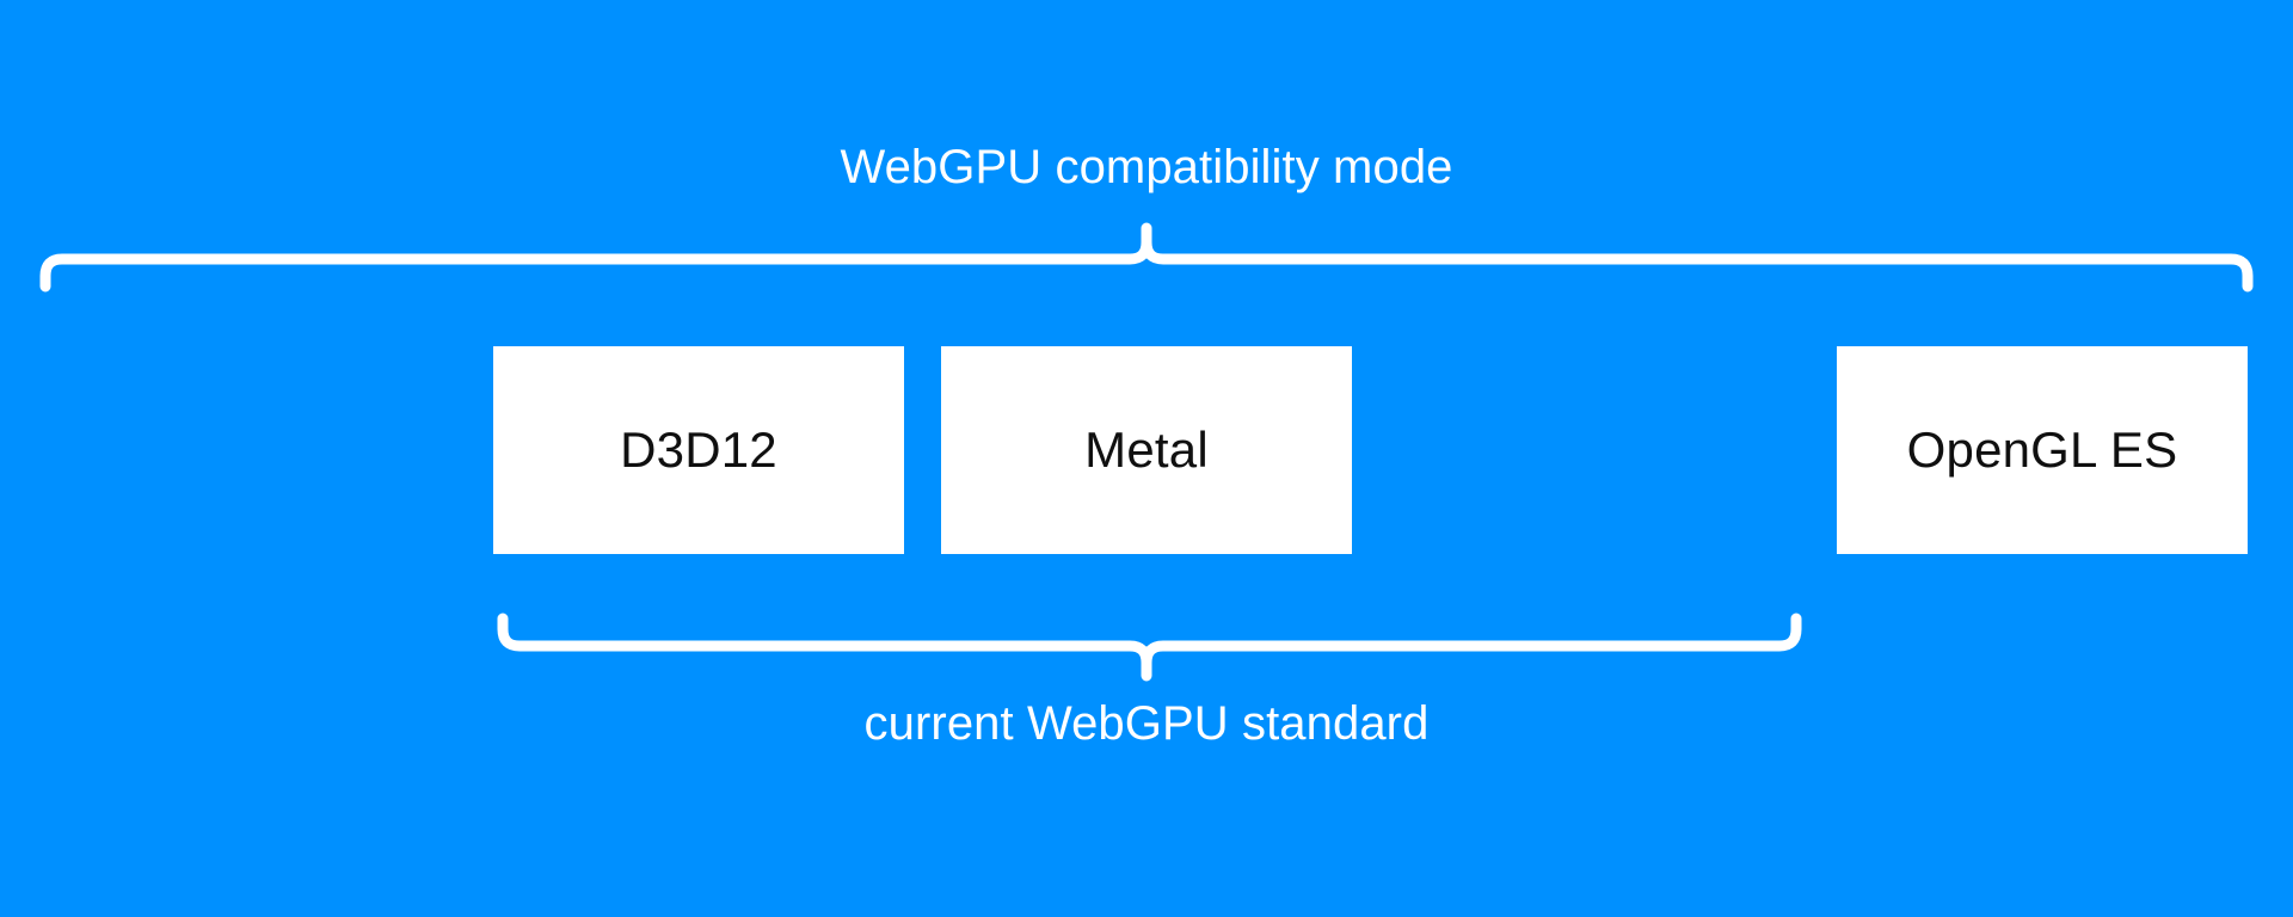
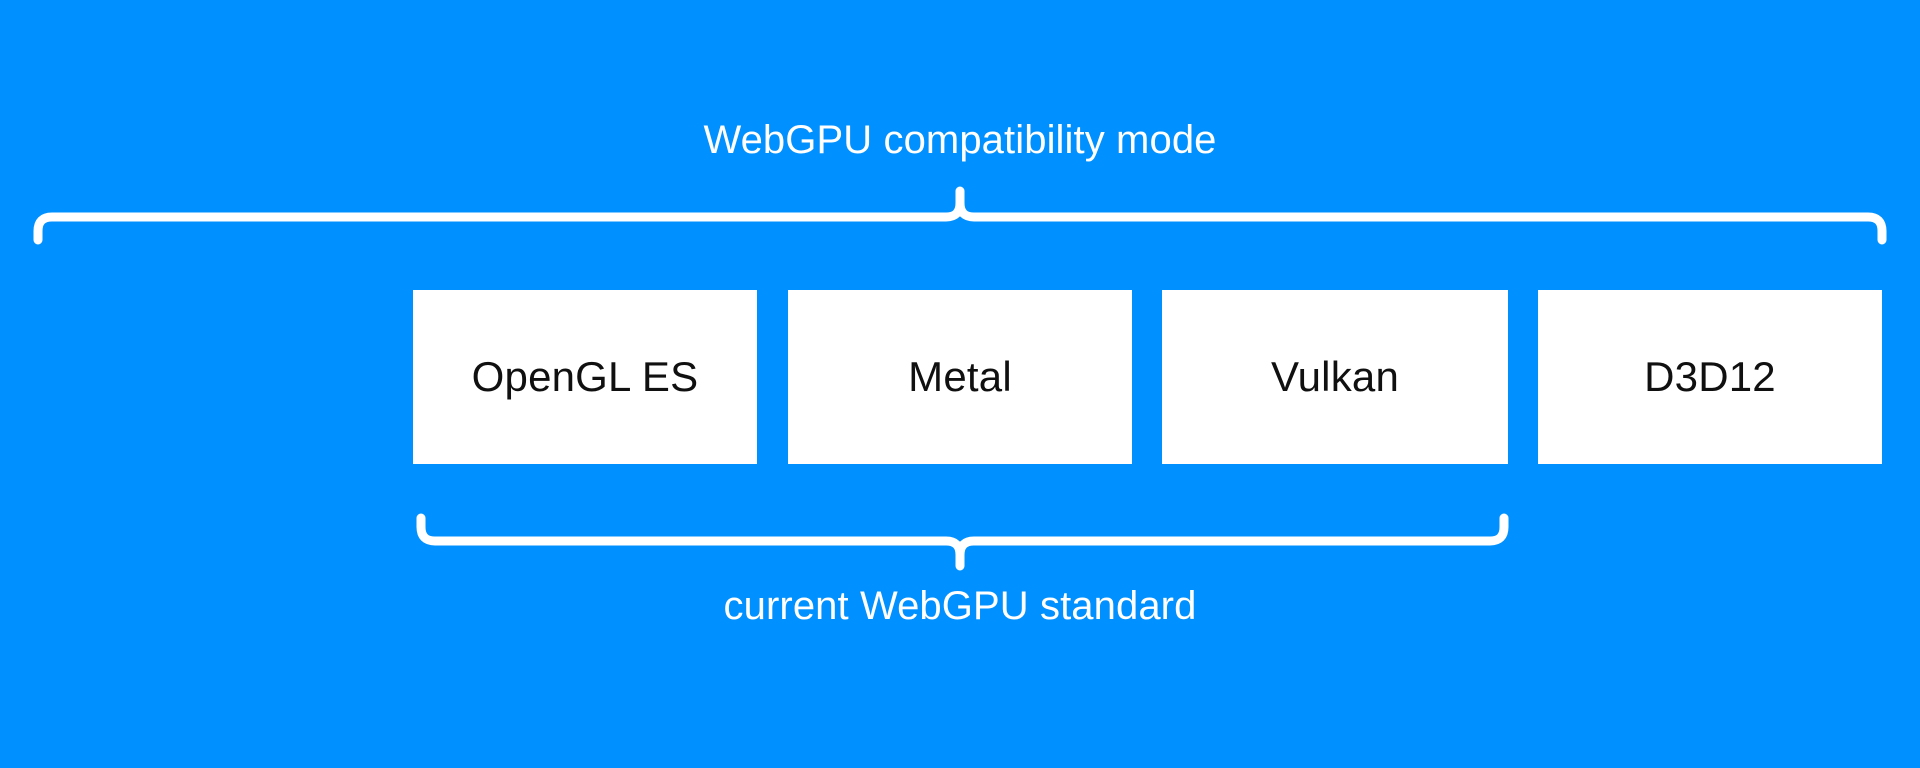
  WebGPU compatibility mode
- D3D12
+ OpenGL ES
  Metal
+ Vulkan
- OpenGL ES
+ D3D12
  current WebGPU standard
